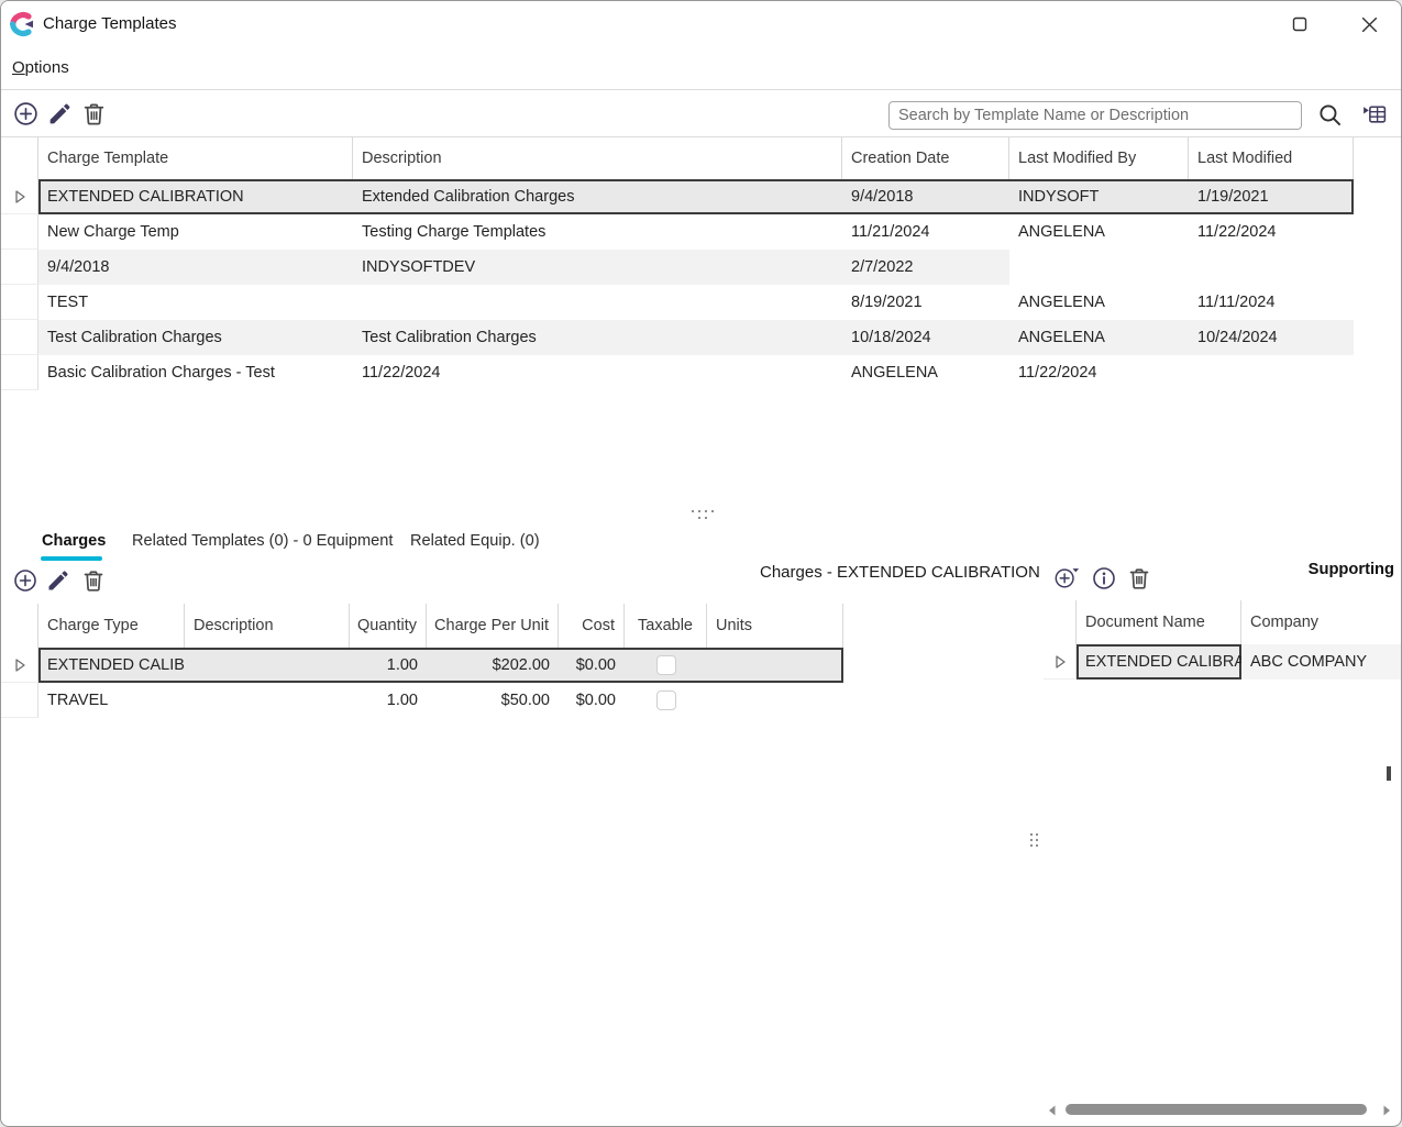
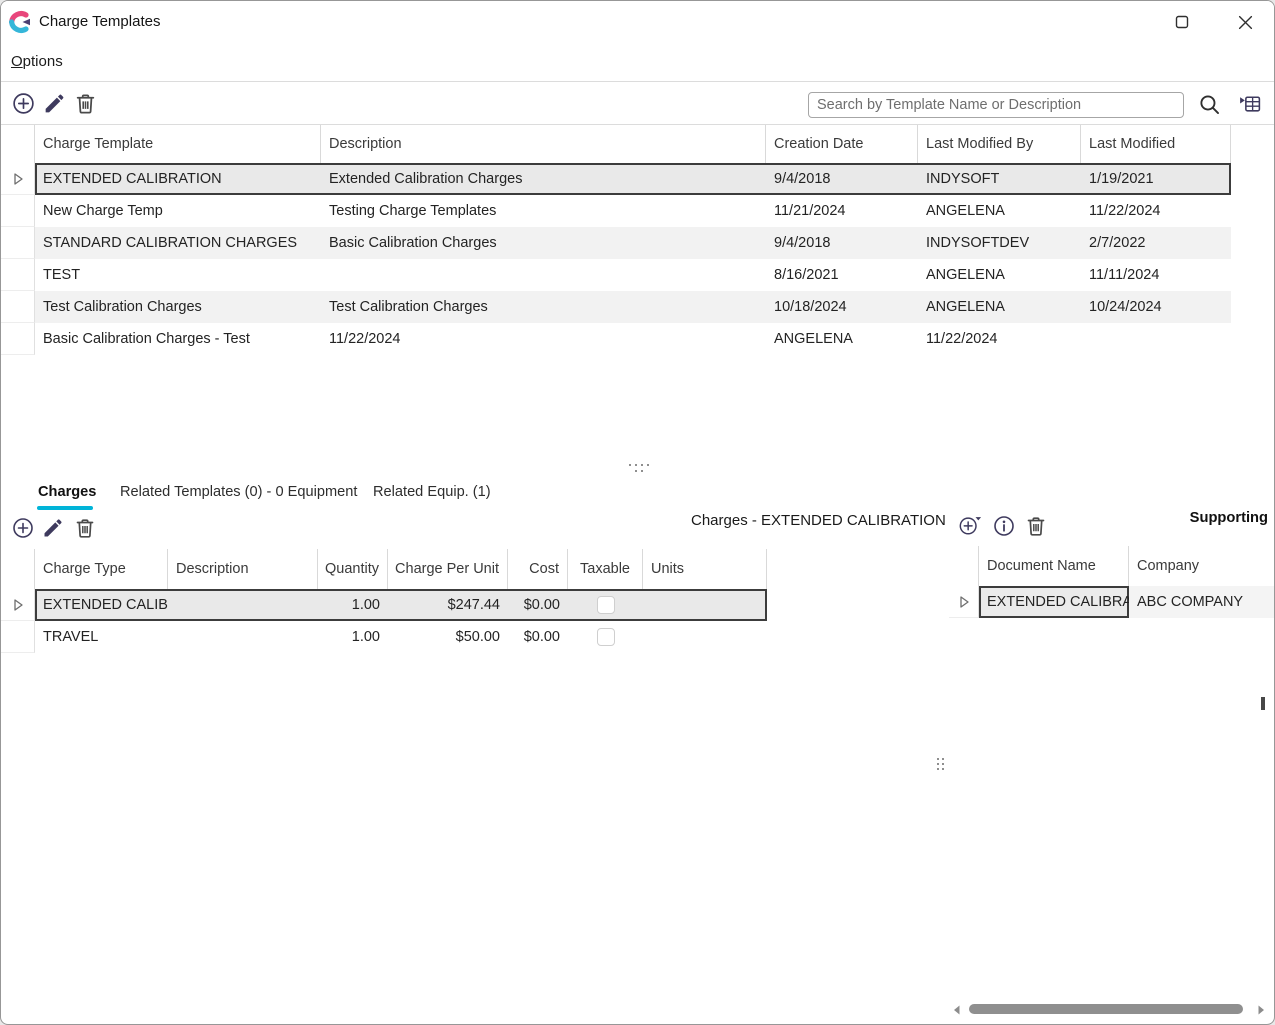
  Charge Templates
  Options
  Search by Template Name or Description
  Charge Template
  Description
  Creation Date
  Last Modified By
  Last Modified
  EXTENDED CALIBRATION
  Extended Calibration Charges
  9/4/2018
  INDYSOFT
  1/19/2021
  New Charge Temp
  Testing Charge Templates
  11/21/2024
  ANGELENA
  11/22/2024
+ STANDARD CALIBRATION CHARGES
+ Basic Calibration Charges
  9/4/2018
  INDYSOFTDEV
  2/7/2022
  TEST
- 8/19/2021
+ 8/16/2021
  ANGELENA
  11/11/2024
  Test Calibration Charges
  Test Calibration Charges
  10/18/2024
  ANGELENA
  10/24/2024
  Basic Calibration Charges - Test
  11/22/2024
  ANGELENA
  11/22/2024
  Charges
  Related Templates (0) - 0 Equipment
- Related Equip. (0)
+ Related Equip. (1)
  Charges - EXTENDED CALIBRATION
  Supporting
  Charge Type
  Description
  Quantity
  Charge Per Unit
  Cost
  Taxable
  Units
  1.00
- $202.00
+ $247.44
  $0.00
  TRAVEL
  1.00
  $50.00
  $0.00
  Document Name
  Company
  EXTENDED CALIBRA
  ABC COMPANY
